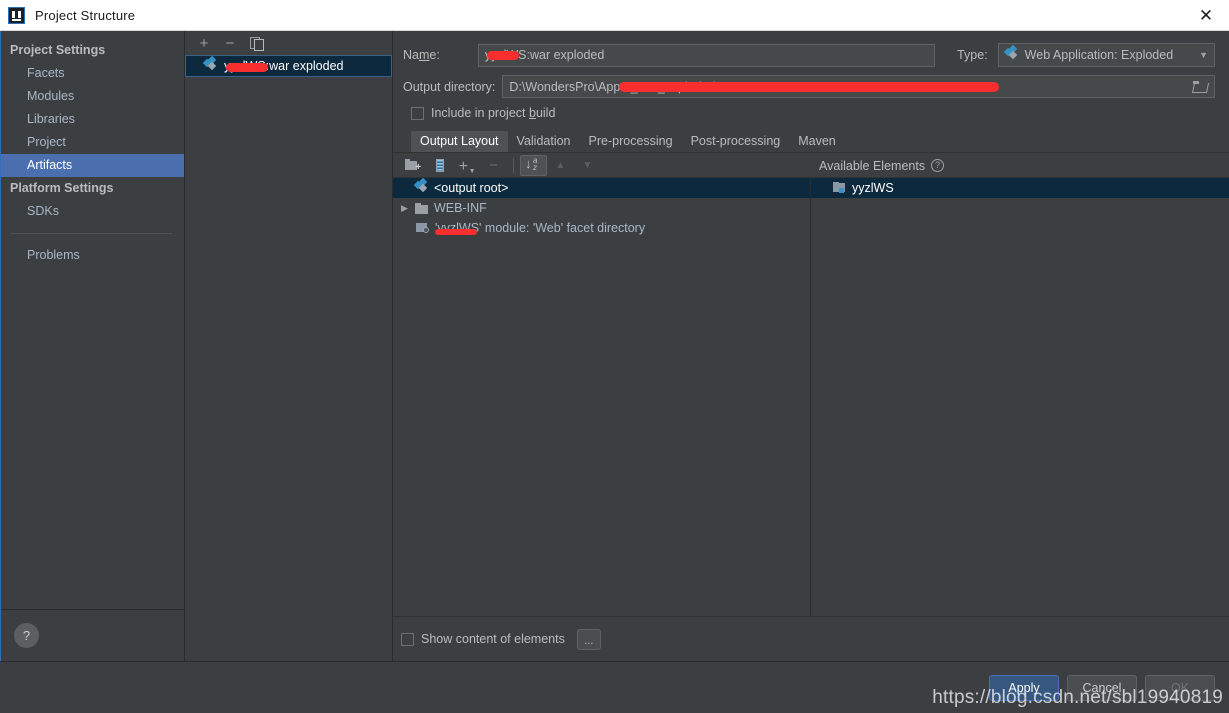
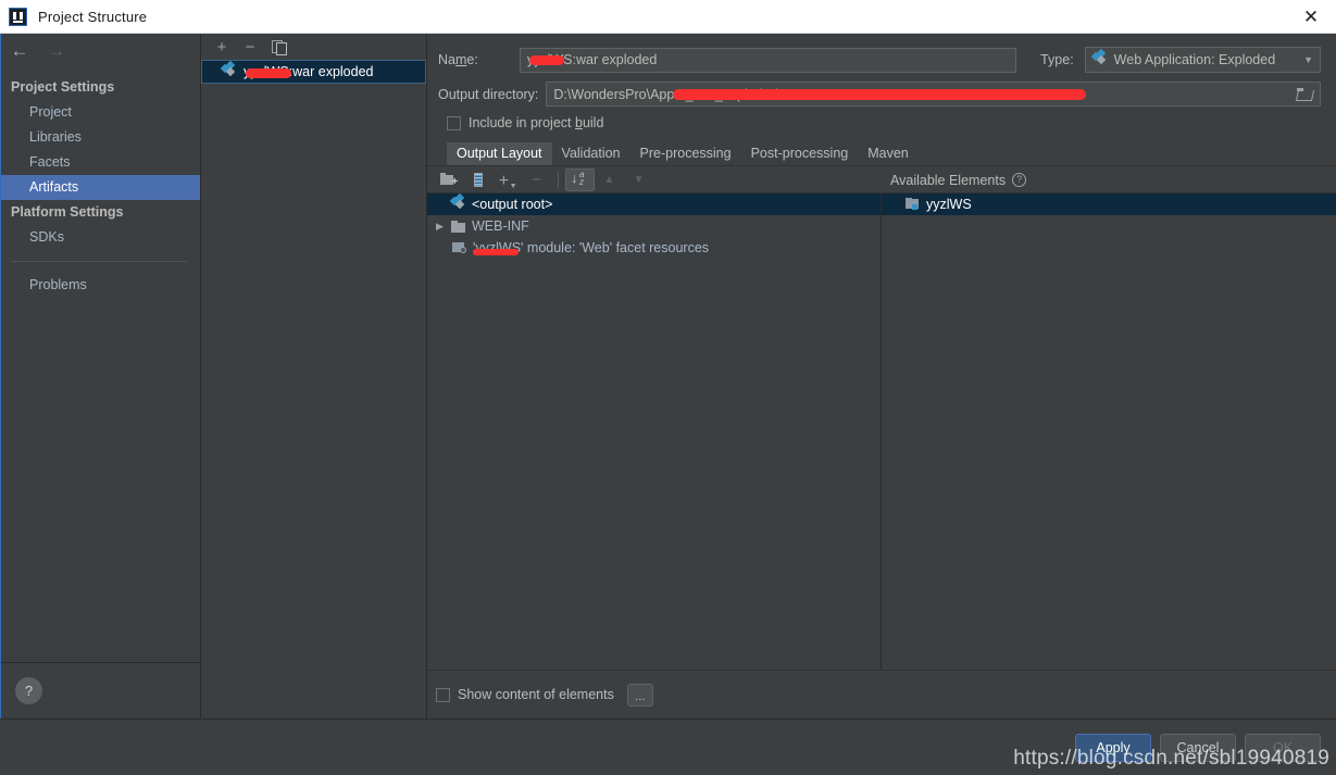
  Project Structure
  ✕
+ ←
+ →
  Project Settings
- Facets
+ Project
- Modules
  Libraries
- Project
+ Facets
  Artifacts
  Platform Settings
  SDKs
  Problems
  ?
  +
  −
  Name:
  S:war exploded
  Type:
  Web Application: Exploded
  ▼
  Output directory:
  Include in project build
  Output Layout
  Validation
  Pre-processing
  Post-processing
  Maven
  +
  +
  −
  ↓
  a
  z
  ▲
  ▼
  Available Elements
  ?
  <output root>
  ▶
  WEB-INF
- 'yyzlWS' module: 'Web' facet directory
+ 'yyzlWS' module: 'Web' facet resources
  yyzlWS
  Show content of elements
  ...
  Apply
  Cancel
  OK
  https://blog.csdn.net/sbl19940819
